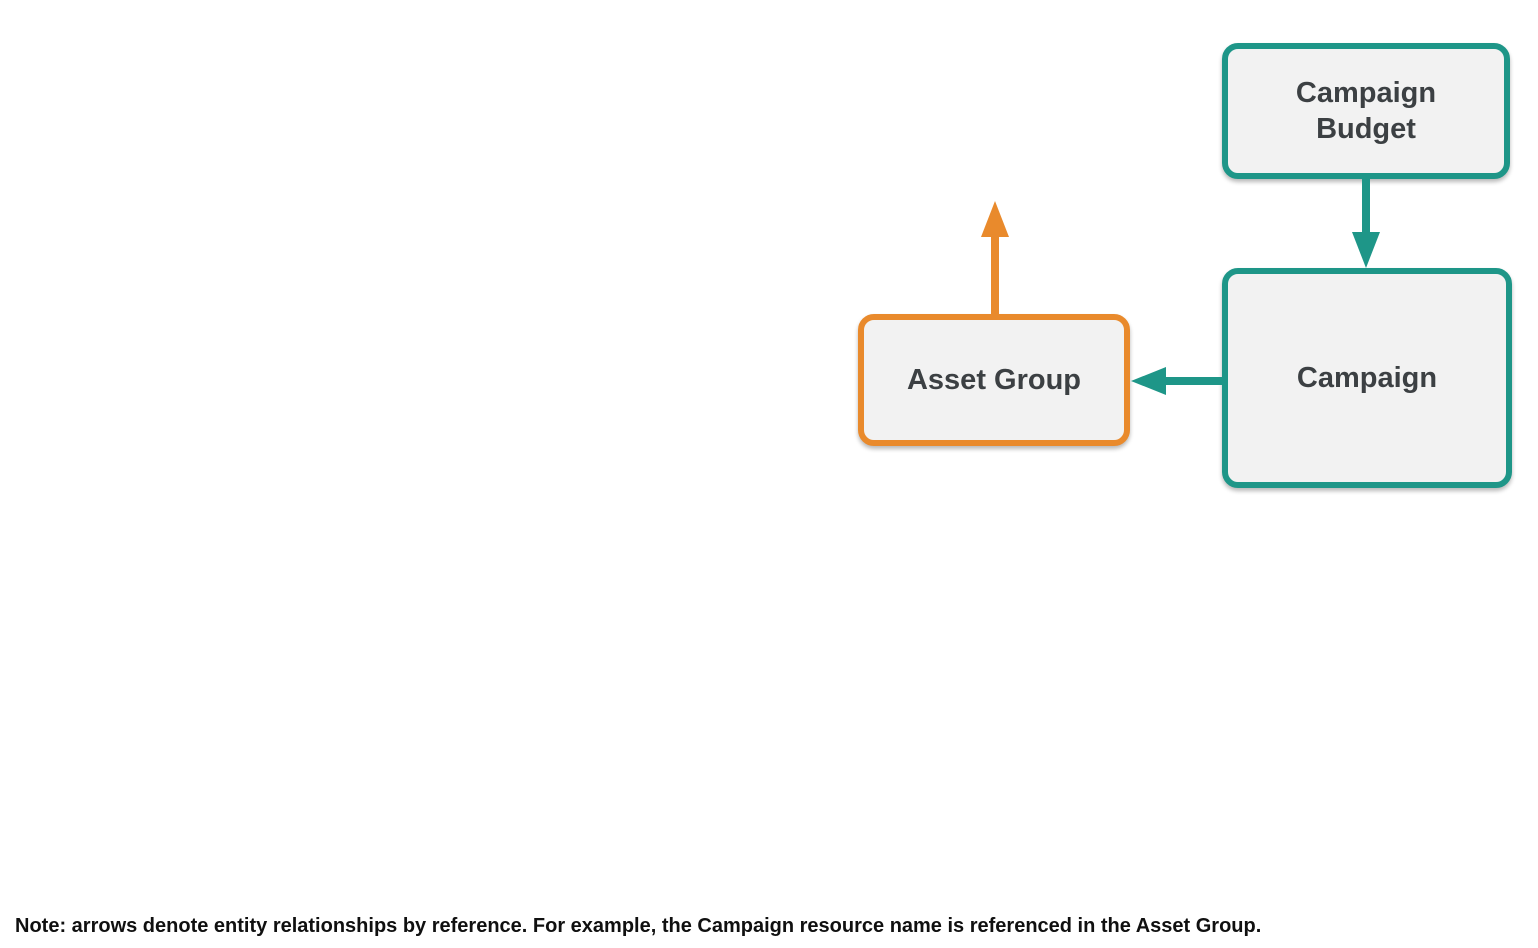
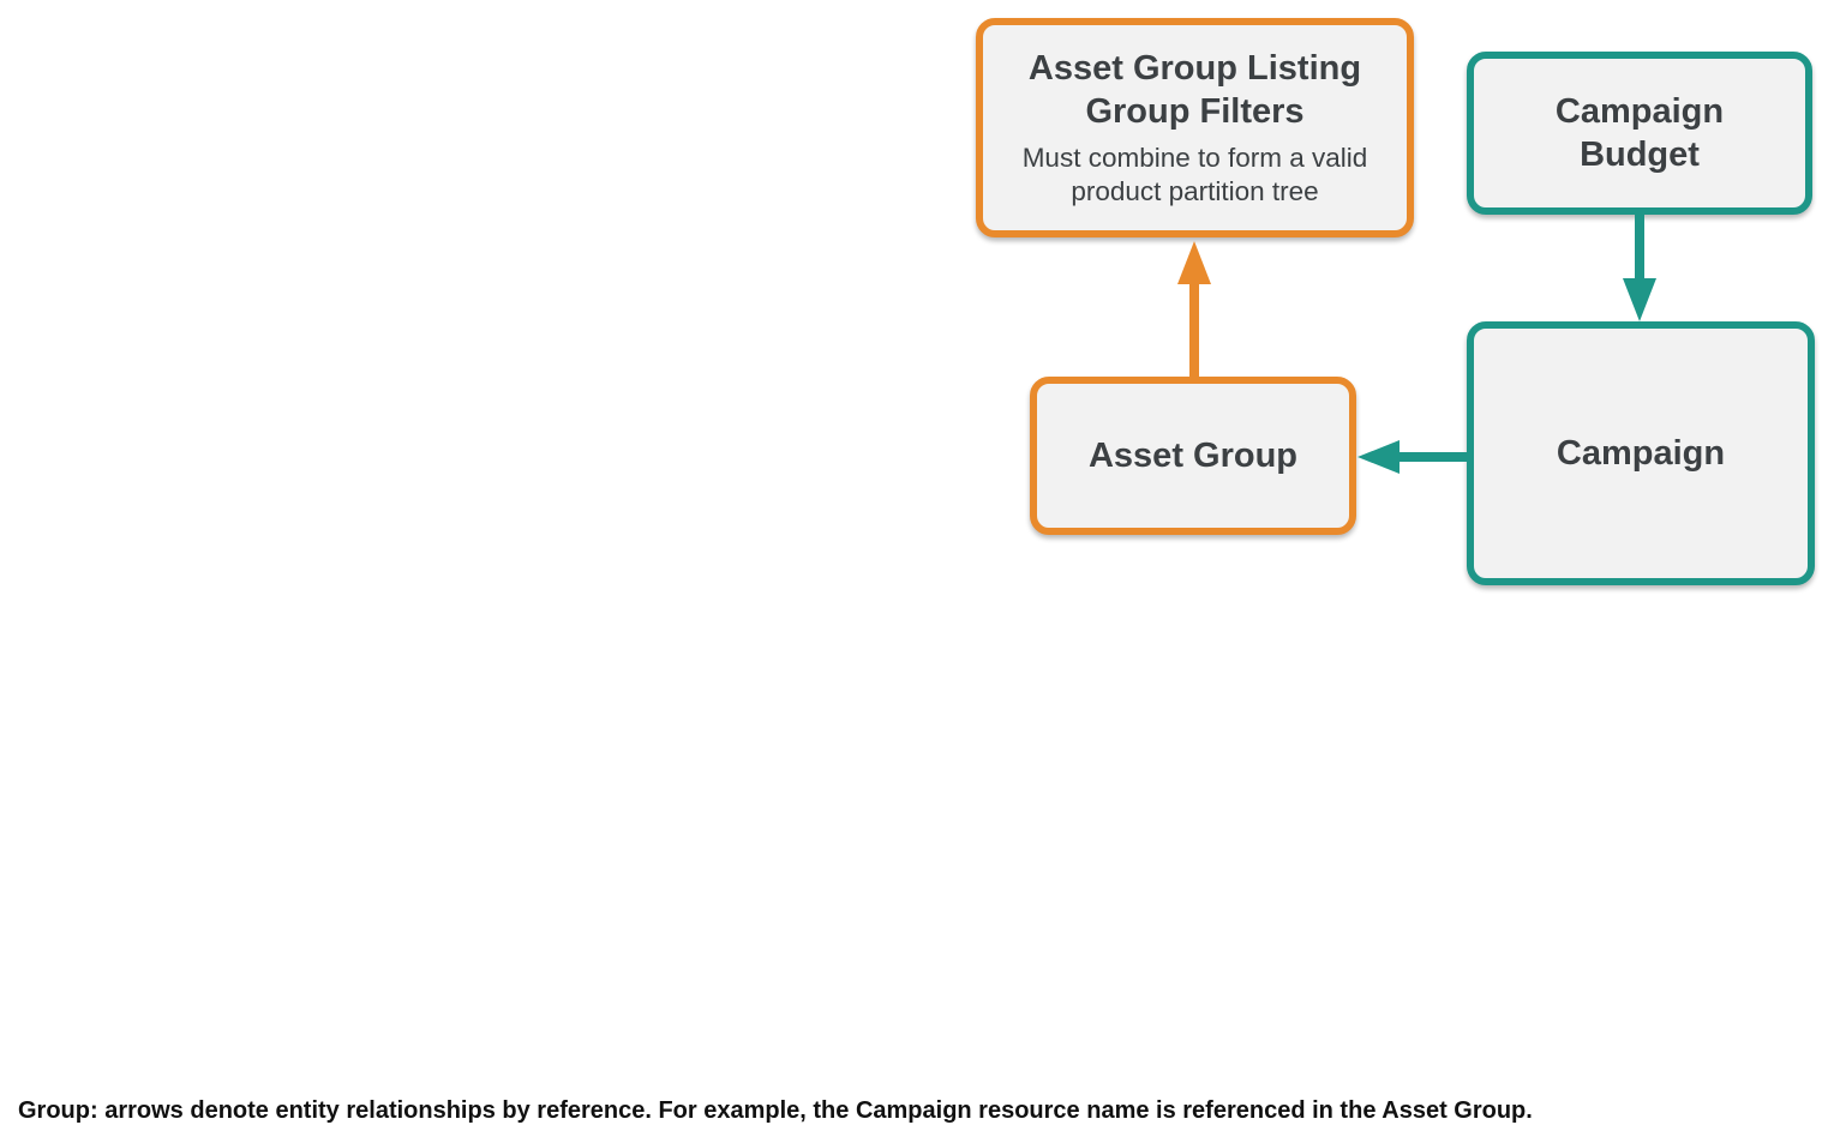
+ Asset Group Listing
+ Group Filters
+ Must combine to form a valid
+ product partition tree
  Campaign
  Budget
  Asset Group
  Campaign
- Note: arrows denote entity relationships by reference. For example, the Campaign resource name is referenced in the Asset Group.
+ Group: arrows denote entity relationships by reference. For example, the Campaign resource name is referenced in the Asset Group.
